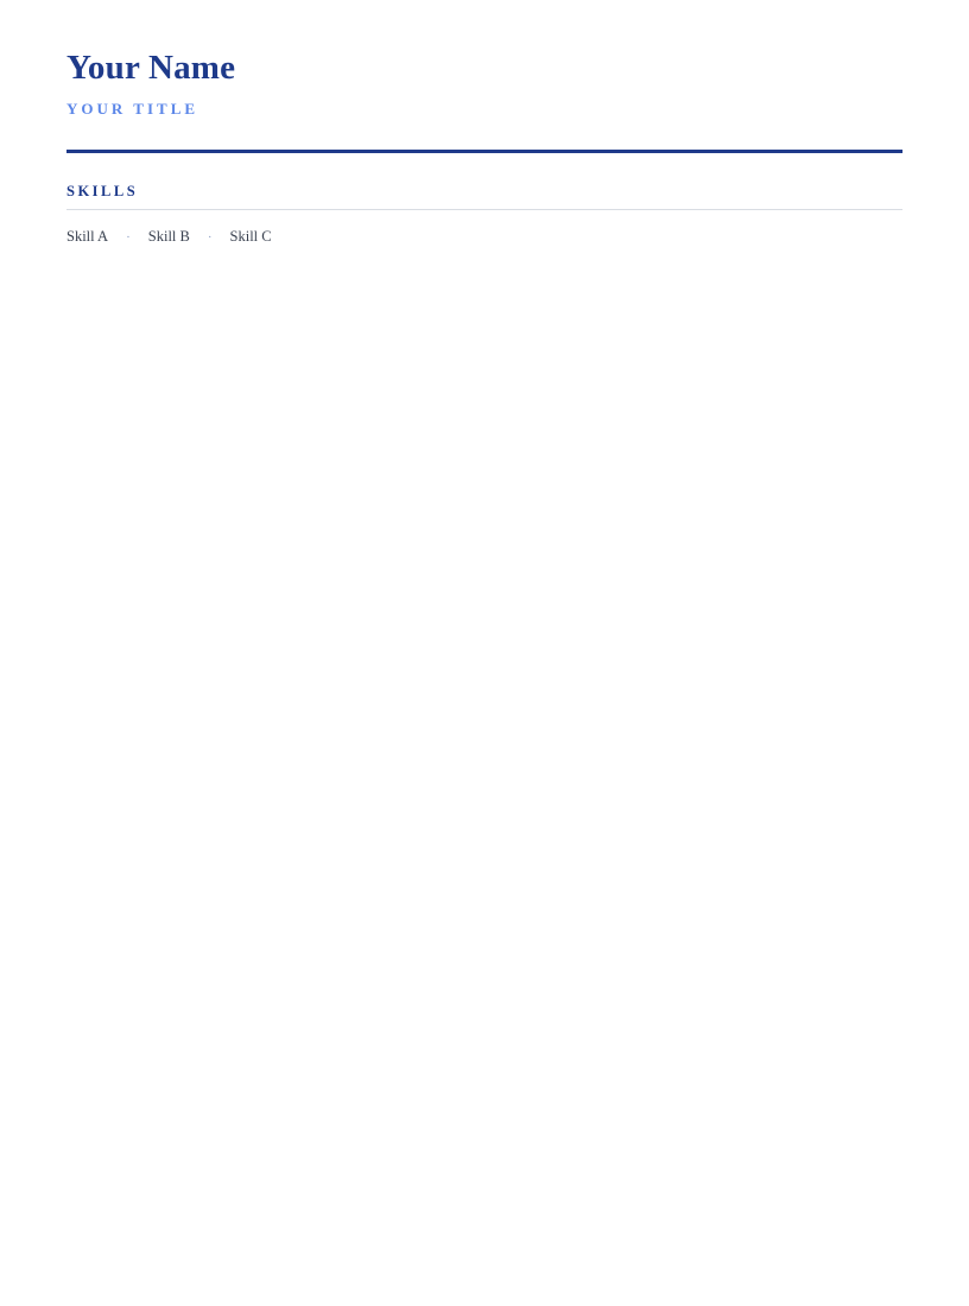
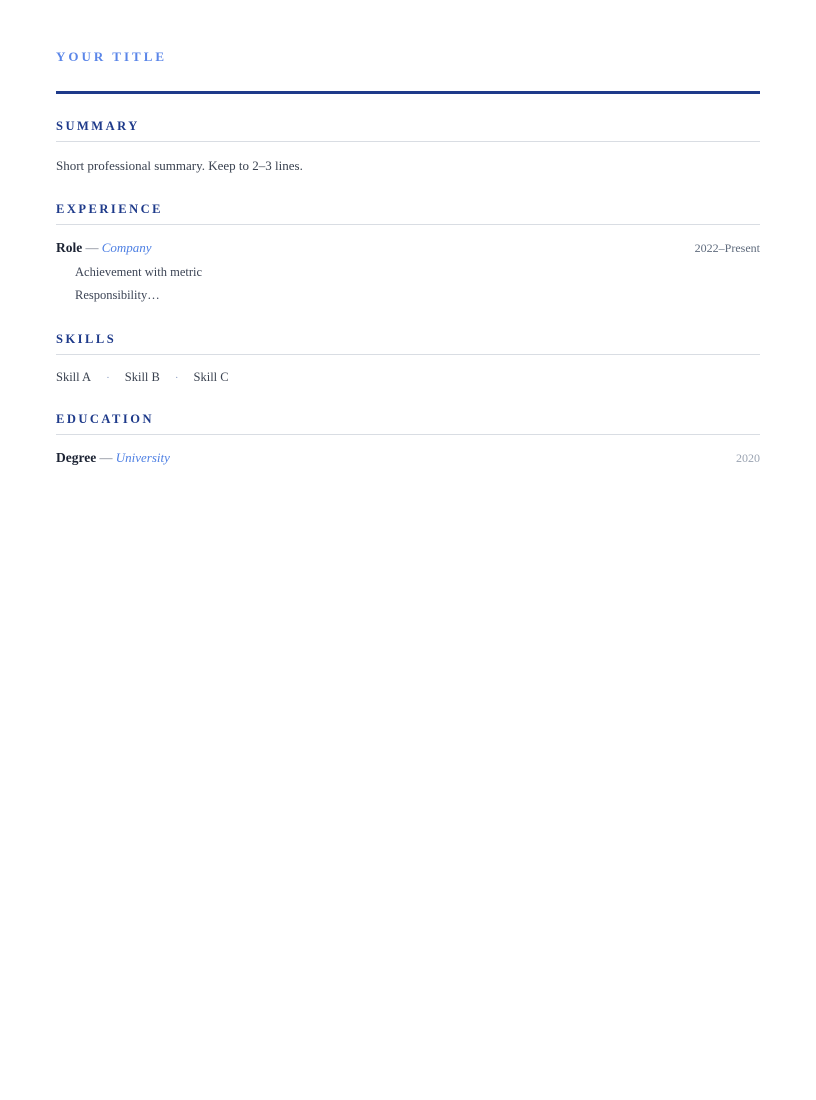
- Your Name
  YOUR TITLE
+ SUMMARY
+ Short professional summary. Keep to 2–3 lines.
+ EXPERIENCE
+ Role — Company
+ 2022–Present
+ Achievement with metric
+ Responsibility…
  SKILLS
  Skill A
  ·
  Skill B
  ·
  Skill C
+ EDUCATION
+ Degree — University
+ 2020
